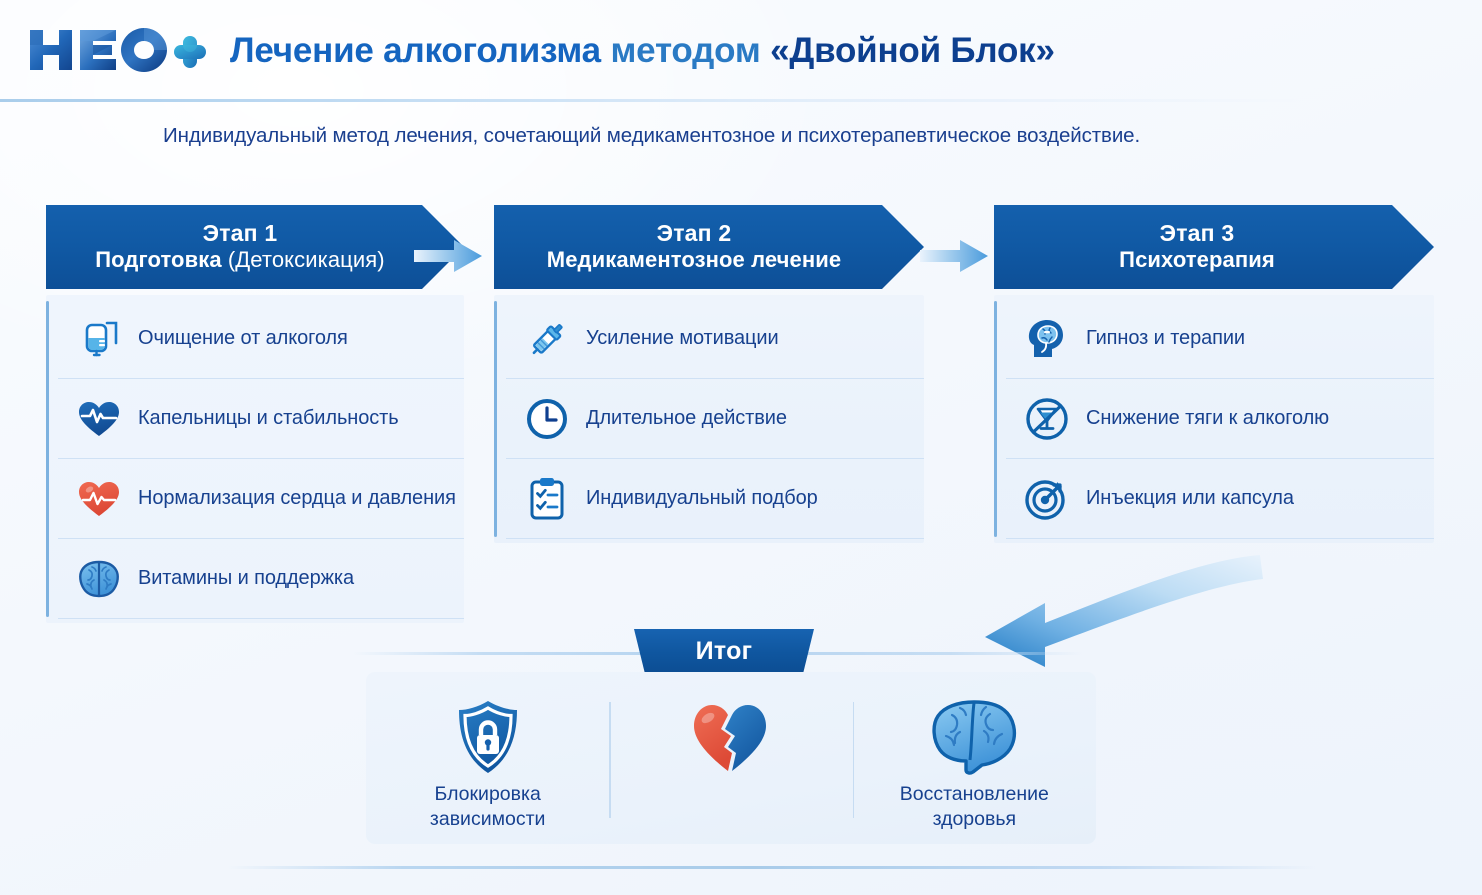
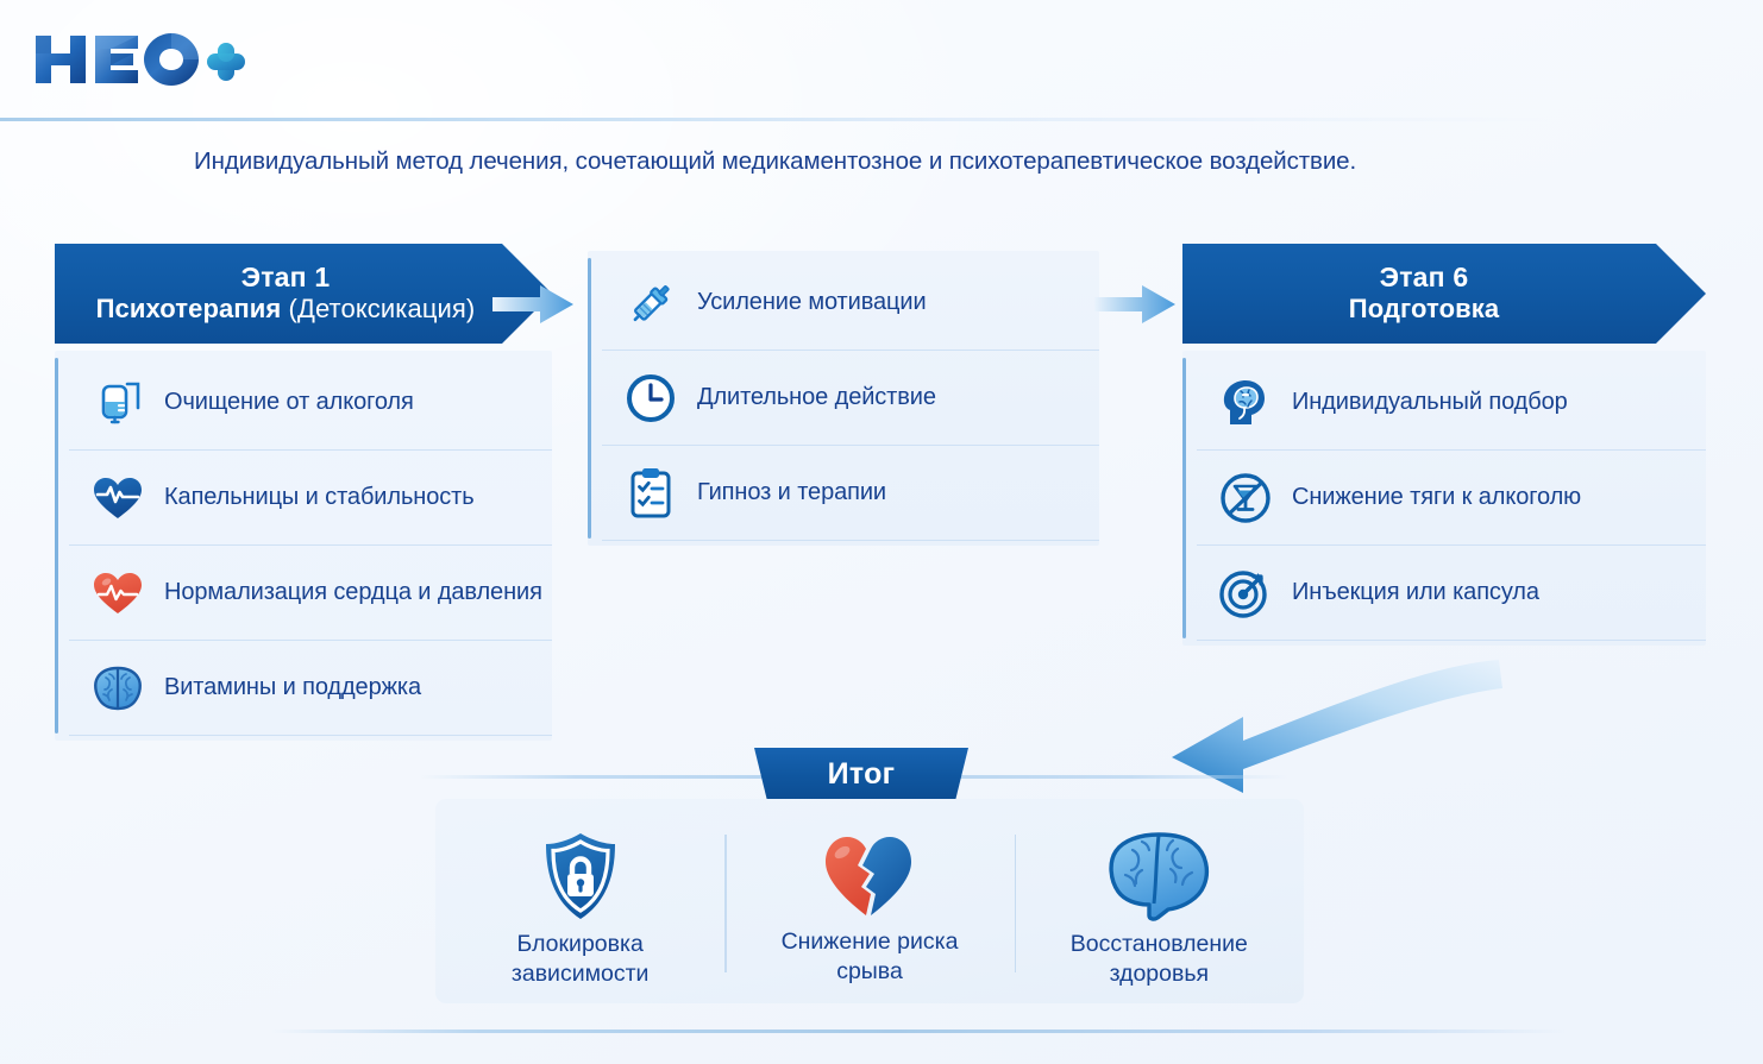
- Лечение алкоголизма методом «Двойной Блок»
  Индивидуальный метод лечения, сочетающий медикаментозное и психотерапевтическое воздействие.
  Этап 1
- Подготовка (Детоксикация)
+ Психотерапия (Детоксикация)
  Очищение от алкоголя
  Капельницы и стабильность
  Нормализация сердца и давления
  Витамины и поддержка
- Этап 2
- Медикаментозное лечение
  Усиление мотивации
  Длительное действие
- Индивидуальный подбор
+ Гипноз и терапии
- Этап 3
+ Этап 6
- Психотерапия
+ Подготовка
- Гипноз и терапии
+ Индивидуальный подбор
  Снижение тяги к алкоголю
  Инъекция или капсула
  Итог
  Блокировка
  зависимости
+ Снижение риска
+ срыва
  Восстановление
  здоровья
